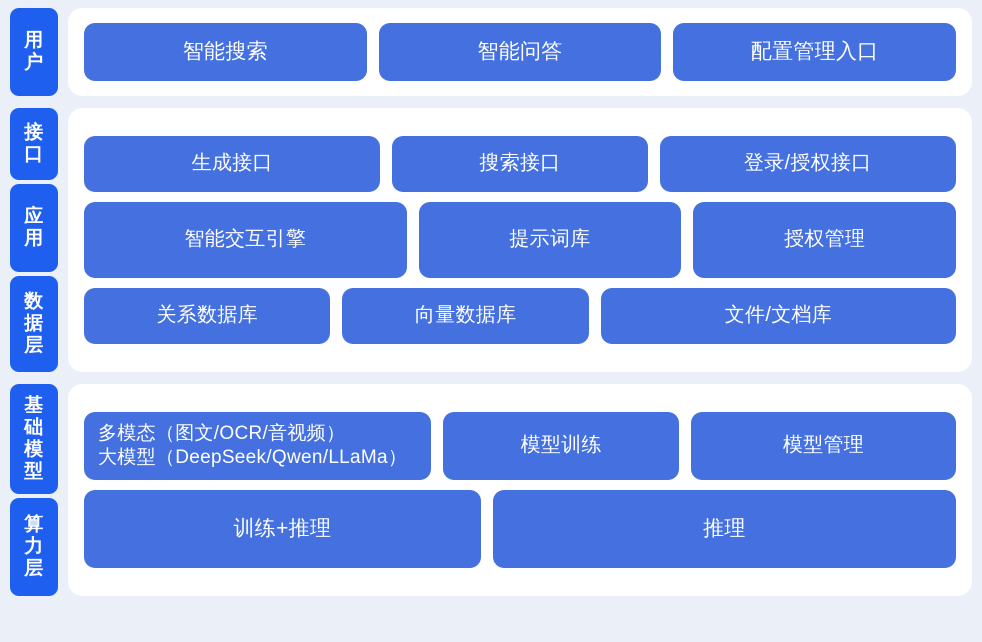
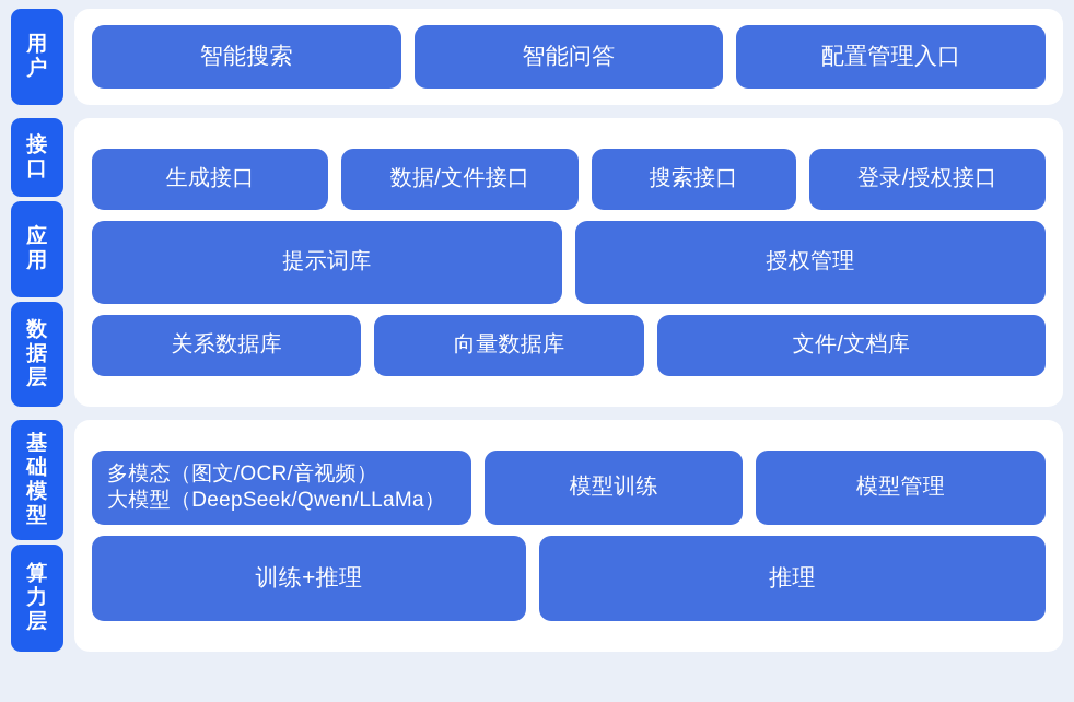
  用
  户
  智能搜索
  智能问答
  配置管理入口
  接
  口
  应
  用
  数
  据
  层
  生成接口
+ 数据/文件接口
  搜索接口
  登录/授权接口
- 智能交互引擎
  提示词库
  授权管理
  关系数据库
  向量数据库
  文件/文档库
  基
  础
  模
  型
  算
  力
  层
  多模态（图文/OCR/音视频）
  大模型（DeepSeek/Qwen/LLaMa）
  模型训练
  模型管理
  训练+推理
  推理
